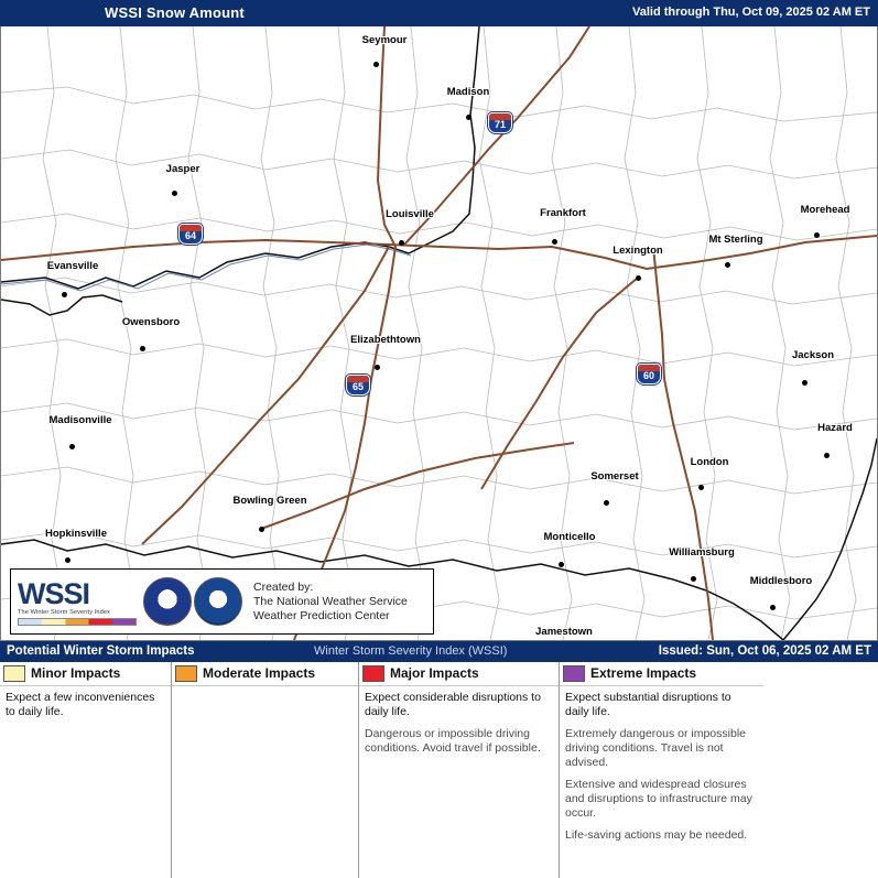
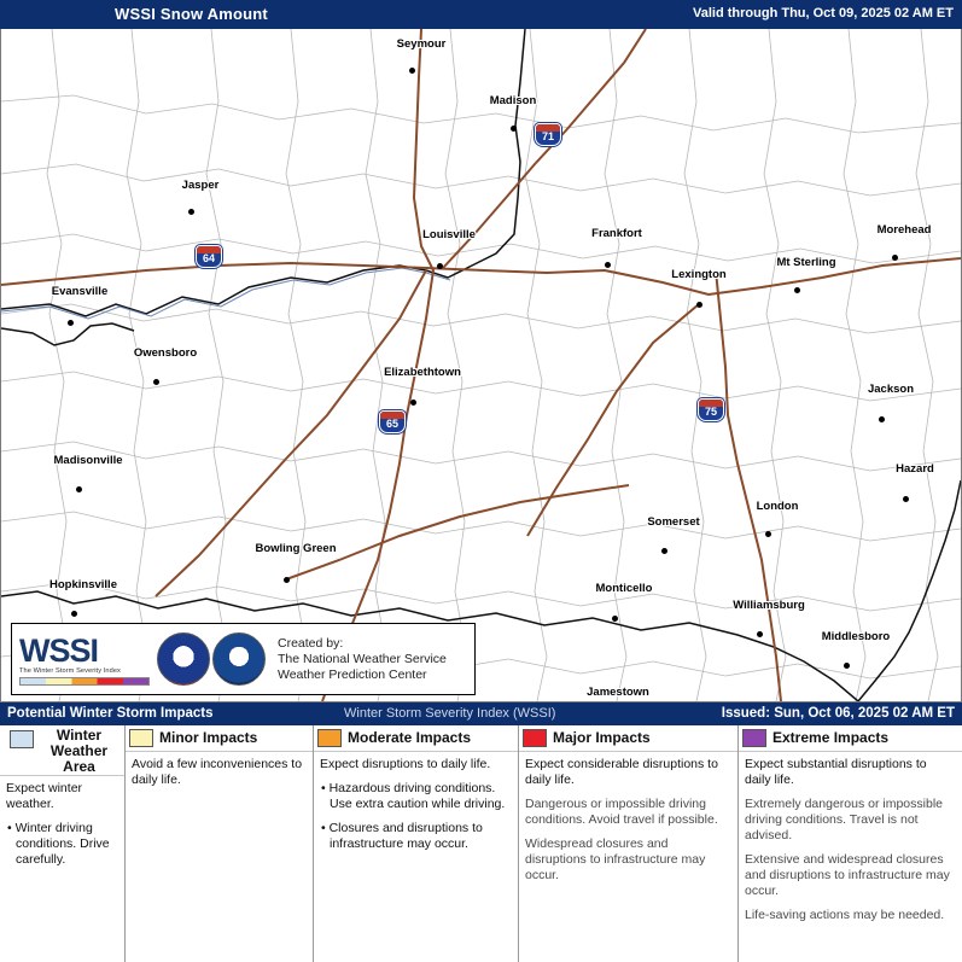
  WSSI Snow Amount
  Valid through Thu, Oct 09, 2025 02 AM ET
  Seymour
  Madison
  Jasper
  Louisville
  Frankfort
  Morehead
  Evansville
  Lexington
  Mt Sterling
  Owensboro
  Elizabethtown
  Jackson
  Madisonville
  Hazard
  Somerset
  London
  Bowling Green
  Hopkinsville
  Monticello
  Williamsburg
  Middlesboro
  Jamestown
  71
  64
  65
- 60
+ 75
  WSSI
  Created by:
  The National Weather Service
  Weather Prediction Center
  Potential Winter Storm Impacts
  Winter Storm Severity Index (WSSI)
  Issued: Sun, Oct 06, 2025 02 AM ET
+ Winter Weather Area
+ Expect winter weather.
+ • Winter driving conditions. Drive carefully.
  Minor Impacts
- Expect a few inconveniences to daily life.
+ Avoid a few inconveniences to daily life.
  Moderate Impacts
+ Expect disruptions to daily life.
+ • Hazardous driving conditions. Use extra caution while driving.
+ • Closures and disruptions to infrastructure may occur.
  Major Impacts
  Expect considerable disruptions to daily life.
  Dangerous or impossible driving conditions. Avoid travel if possible.
+ Widespread closures and disruptions to infrastructure may occur.
  Extreme Impacts
  Expect substantial disruptions to daily life.
  Extremely dangerous or impossible driving conditions. Travel is not advised.
  Extensive and widespread closures and disruptions to infrastructure may occur.
  Life-saving actions may be needed.
